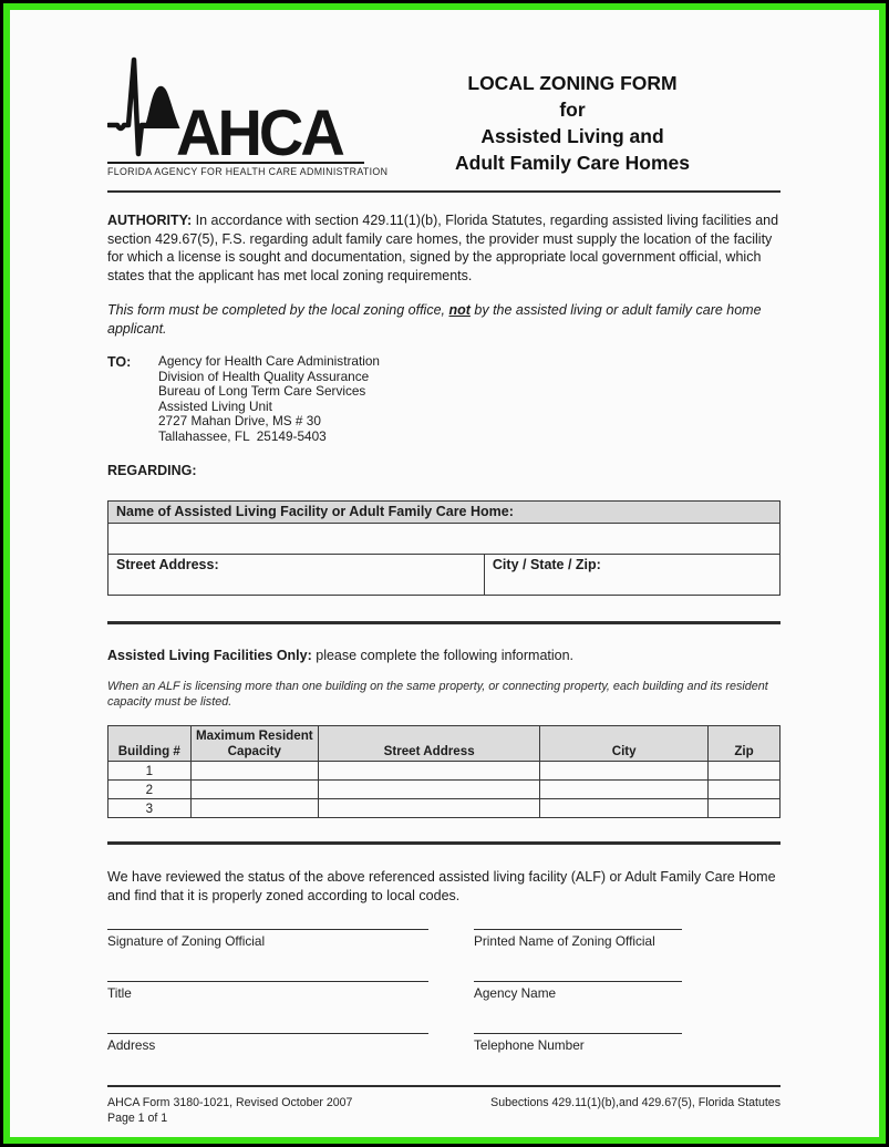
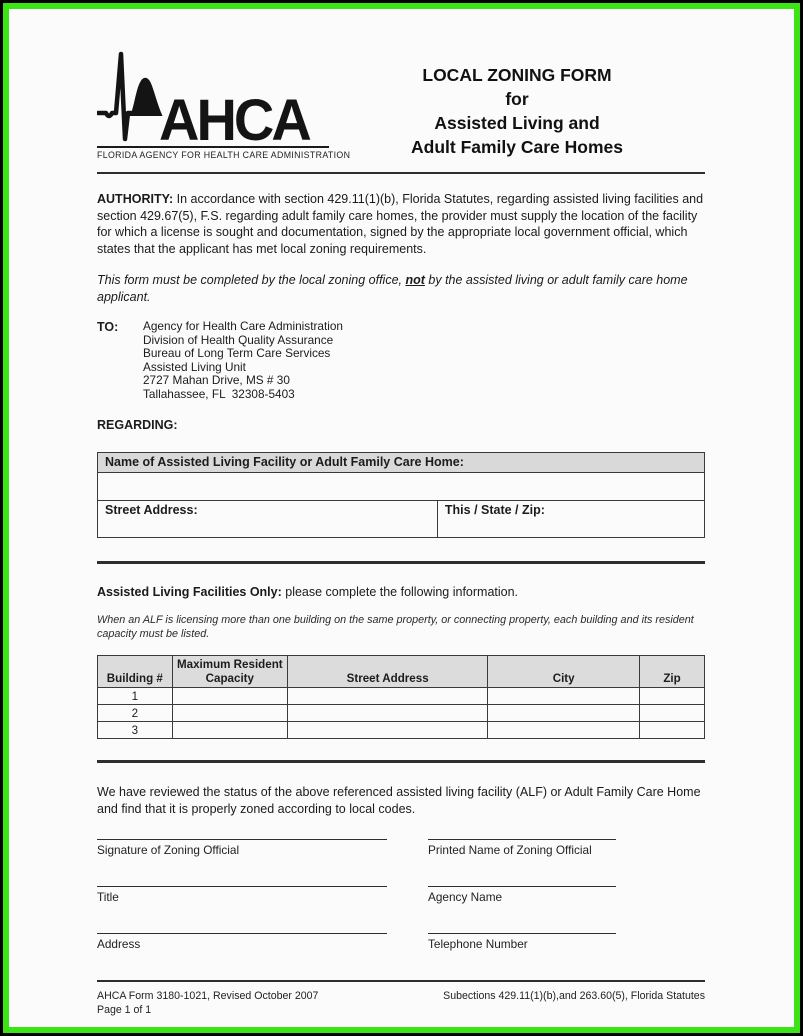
  AHCA
  FLORIDA AGENCY FOR HEALTH CARE ADMINISTRA
  LOCAL ZONING FORM
  for
  Assisted Living and
  Adult Family Care Homes
  AUTHORITY: In accordance with section 429.11(1)(b), Florida Statutes, regarding assisted living facilities and section 429.67(5), F.S. regarding adult family care homes, the provider must supply the location of the facility for which a license is sought and documentation, signed by the appropriate local government official, which states that the applicant has met local zoning requirements.
  This form must be completed by the local zoning office, not by the assisted living or adult family care home applicant.
  TO:
  Agency for Health Care Administration
  Division of Health Quality Assurance
  Bureau of Long Term Care Services
  Assisted Living Unit
  2727 Mahan Drive, MS # 30
- Tallahassee, FL 25149-5403
+ Tallahassee, FL 32308-5403
  REGARDING:
  Name of Assisted Living Facility or Adult Family Care Home:
- Street Address:	City / State / Zip:
+ Street Address:	This / State / Zip:
  Assisted Living Facilities Only: please complete the following information.
  When an ALF is licensing more than one building on the same property, or connecting property, each building and its resident capacity must be listed.
  Building #	Maximum Resident Capacity	Street Address	City	Zip
  1
  2
  3
  We have reviewed the status of the above referenced assisted living facility (ALF) or Adult Family Care Home and find that it is properly zoned according to local codes.
  Signature of Zoning Official
  Printed Name of Zoning Official
  Title
  Agency Name
  Address
  Telephone Number
  AHCA Form 3180-1021, Revised October 2007
  Page 1 of 1
- Subections 429.11(1)(b),and 429.67(5), Florida Statutes
+ Subections 429.11(1)(b),and 263.60(5), Florida Statutes
